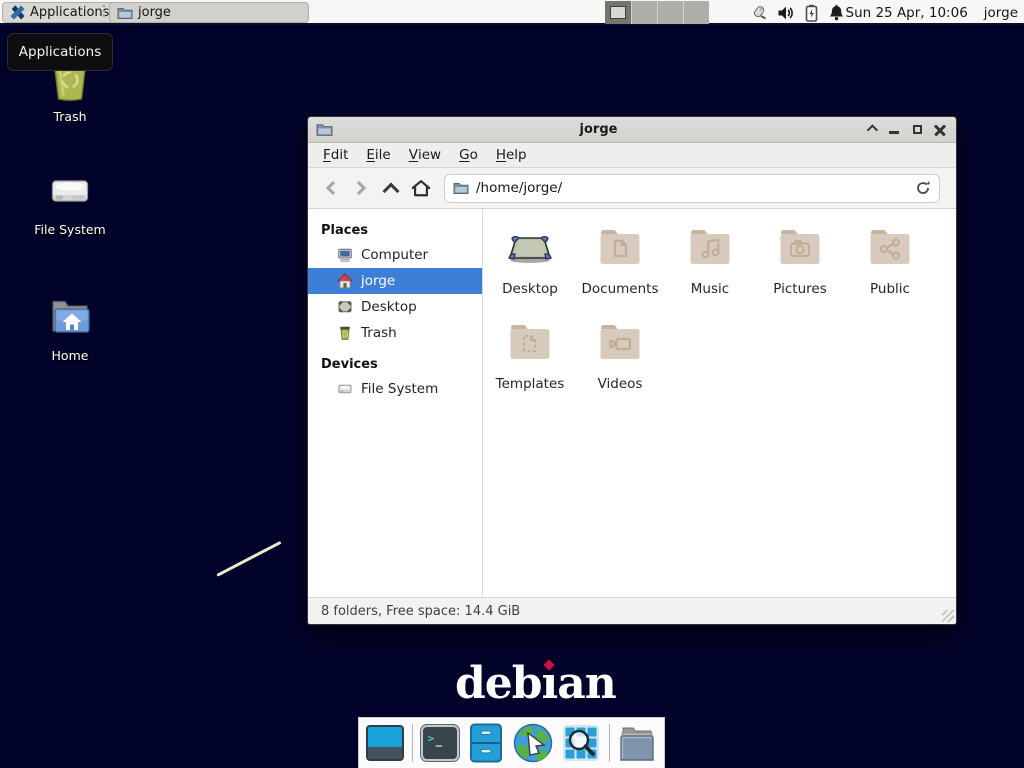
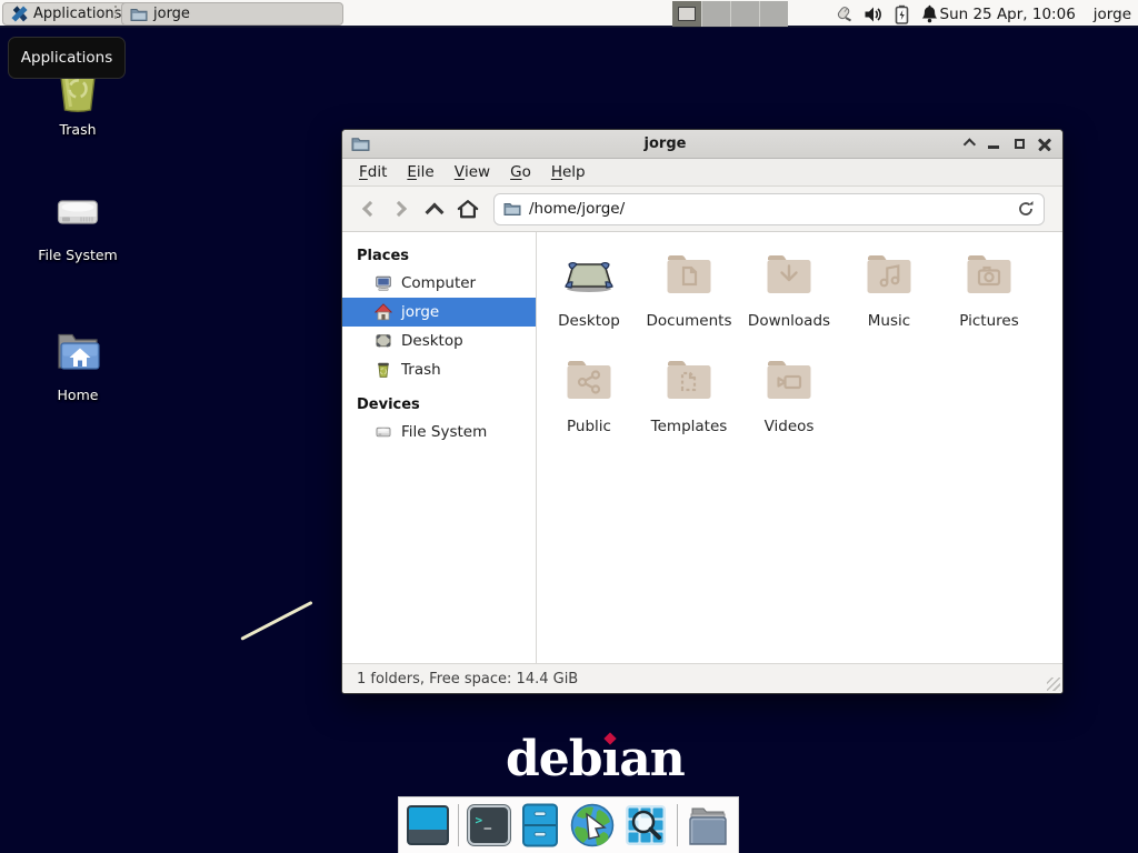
  Application
  jorge
  Sun 25 Apr, 10:06
  jorge
  Applications
  Trash
  File System
  Home
  jorge
  F
  dit
  E
  ile
  V
  iew
  G
  o
  H
  elp
  /home/jorge/
  Places
  Computer
  jorge
  Desktop
  Trash
  Devices
  File System
  Desktop
  Documents
+ Downloads
  Music
  Pictures
  Public
  Templates
  Videos
- 8 folders, Free space: 14.4 GiB
+ 1 folders, Free space: 14.4 GiB
  deb
  ı
  an
  >
  _
